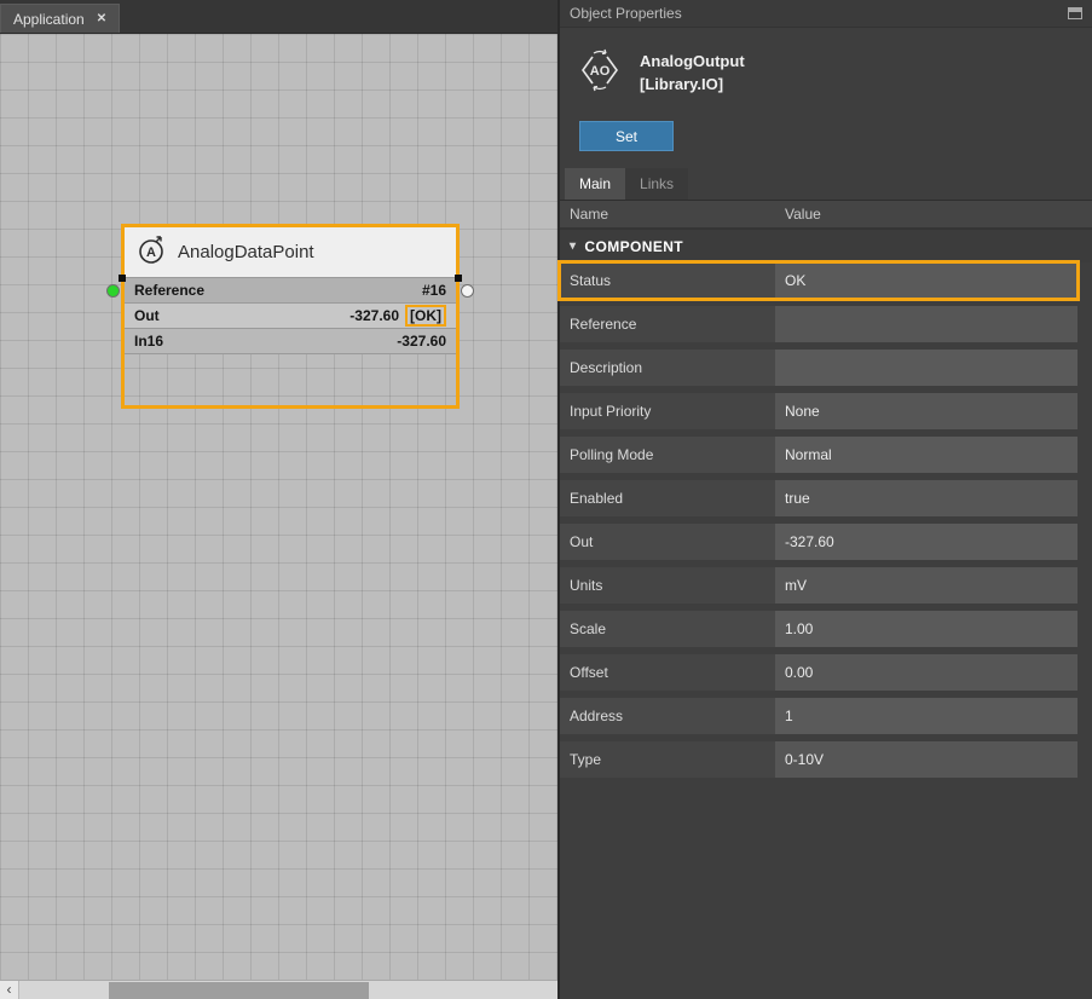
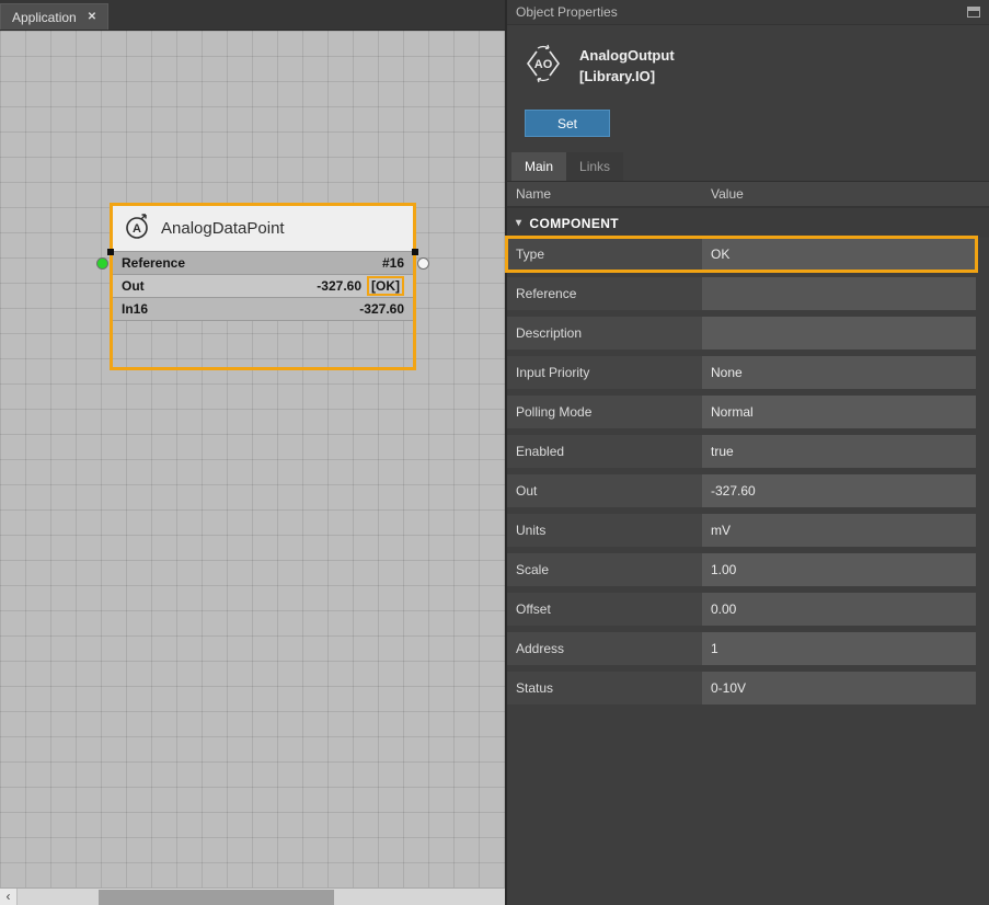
  Application
  ✕
  A
  AnalogDataPoint
  Reference
  #16
  Out
  -327.60
  [OK]
  In16
  -327.60
  ‹
  Object Properties
  AO
  AnalogOutput
  [Library.IO]
  Set
  Main
  Links
  Name
  Value
  ▾
  COMPONENT
- Status
+ Type
  OK
  Reference
  Description
  Input Priority
  None
  Polling Mode
  Normal
  Enabled
  true
  Out
  -327.60
  Units
  mV
  Scale
  1.00
  Offset
  0.00
  Address
  1
- Type
+ Status
  0-10V
